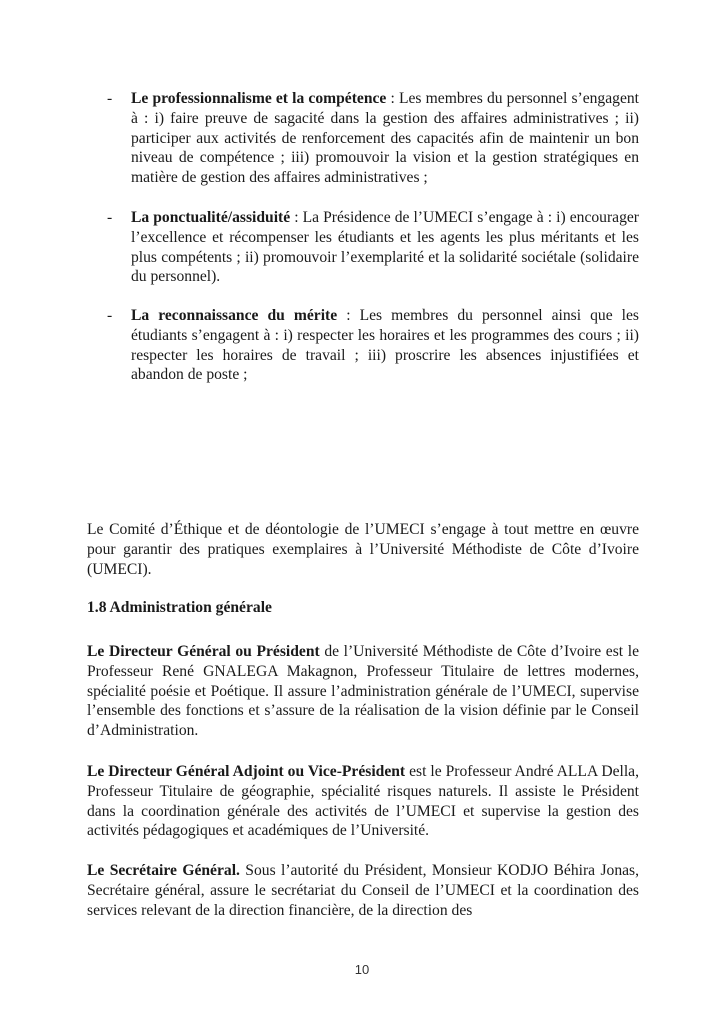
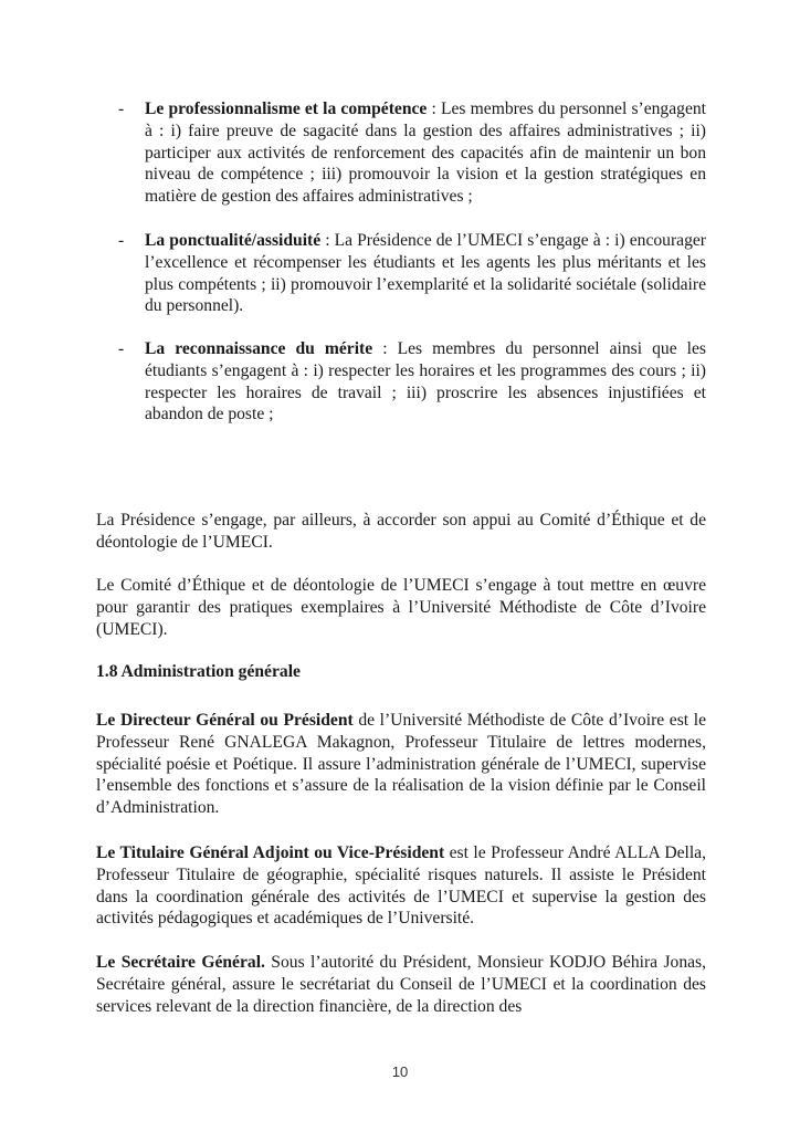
  -
  Le professionnalisme et la compétence : Les membres du personnel s’engagent à : i) faire preuve de sagacité dans la gestion des affaires administratives ; ii) participer aux activités de renforcement des capacités afin de maintenir un bon niveau de compétence ; iii) promouvoir la vision et la gestion stratégiques en matière de gestion des affaires administratives ;
  -
  La ponctualité/assiduité : La Présidence de l’UMECI s’engage à : i) encourager l’excellence et récompenser les étudiants et les agents les plus méritants et les plus compétents ; ii) promouvoir l’exemplarité et la solidarité sociétale (solidaire du personnel).
  -
  La reconnaissance du mérite : Les membres du personnel ainsi que les étudiants s’engagent à : i) respecter les horaires et les programmes des cours ; ii) respecter les horaires de travail ; iii) proscrire les absences injustifiées et abandon de poste ;
+ La Présidence s’engage, par ailleurs, à accorder son appui au Comité d’Éthique et de déontologie de l’UMECI.
  Le Comité d’Éthique et de déontologie de l’UMECI s’engage à tout mettre en œuvre pour garantir des pratiques exemplaires à l’Université Méthodiste de Côte d’Ivoire (UMECI).
  1.8 Administration générale
  Le Directeur Général ou Président de l’Université Méthodiste de Côte d’Ivoire est le Professeur René GNALEGA Makagnon, Professeur Titulaire de lettres modernes, spécialité poésie et Poétique. Il assure l’administration générale de l’UMECI, supervise l’ensemble des fonctions et s’assure de la réalisation de la vision définie par le Conseil d’Administration.
- Le Directeur Général Adjoint ou Vice-Président est le Professeur André ALLA Della, Professeur Titulaire de géographie, spécialité risques naturels. Il assiste le Président dans la coordination générale des activités de l’UMECI et supervise la gestion des activités pédagogiques et académiques de l’Université.
+ Le Titulaire Général Adjoint ou Vice-Président est le Professeur André ALLA Della, Professeur Titulaire de géographie, spécialité risques naturels. Il assiste le Président dans la coordination générale des activités de l’UMECI et supervise la gestion des activités pédagogiques et académiques de l’Université.
  Le Secrétaire Général. Sous l’autorité du Président, Monsieur KODJO Béhira Jonas, Secrétaire général, assure le secrétariat du Conseil de l’UMECI et la coordination des services relevant de la direction financière, de la direction des
  10
